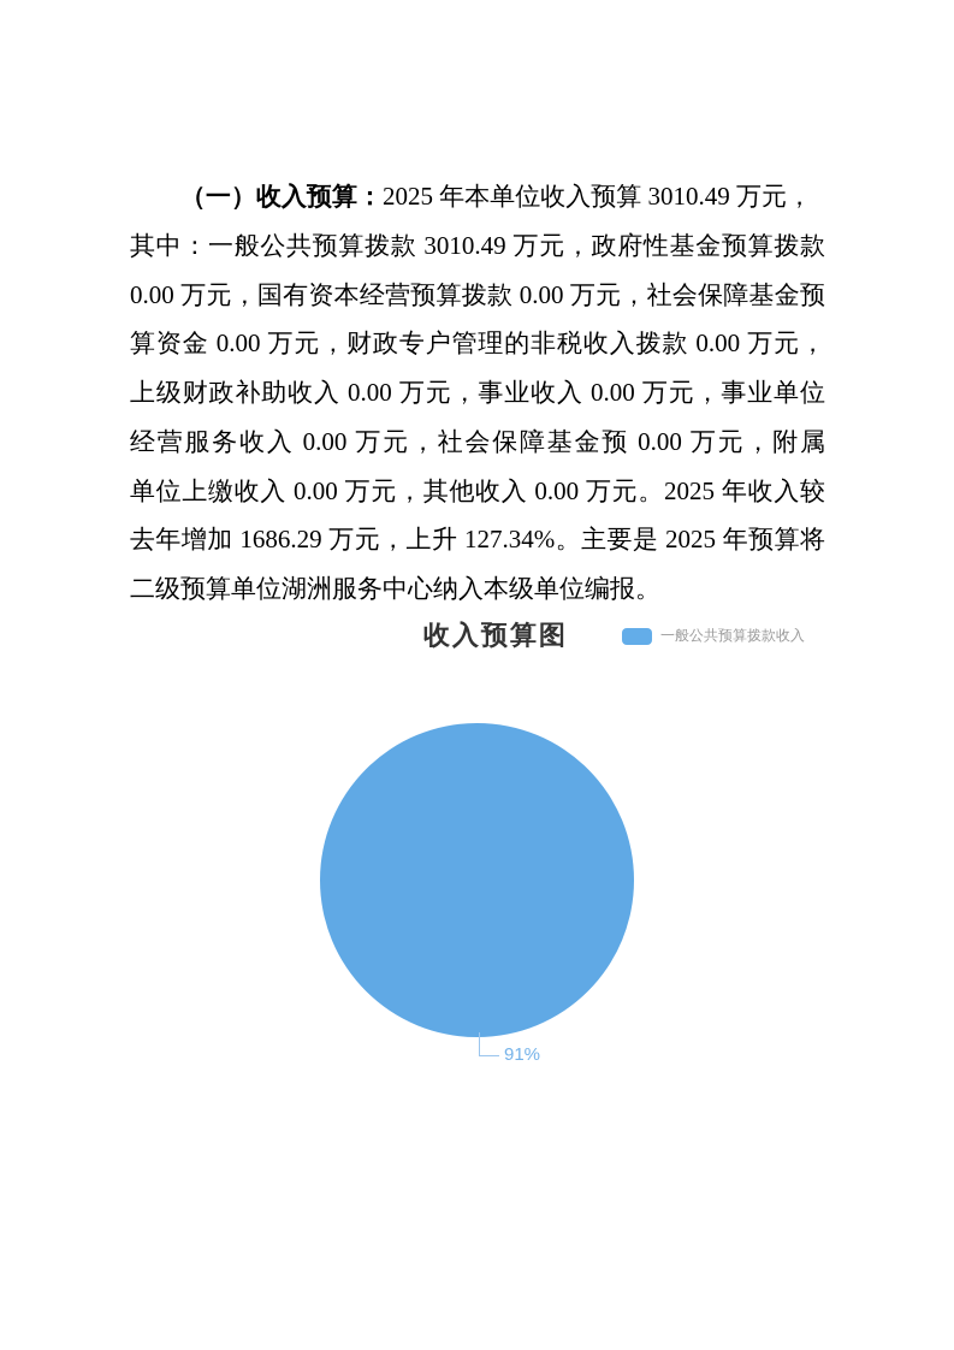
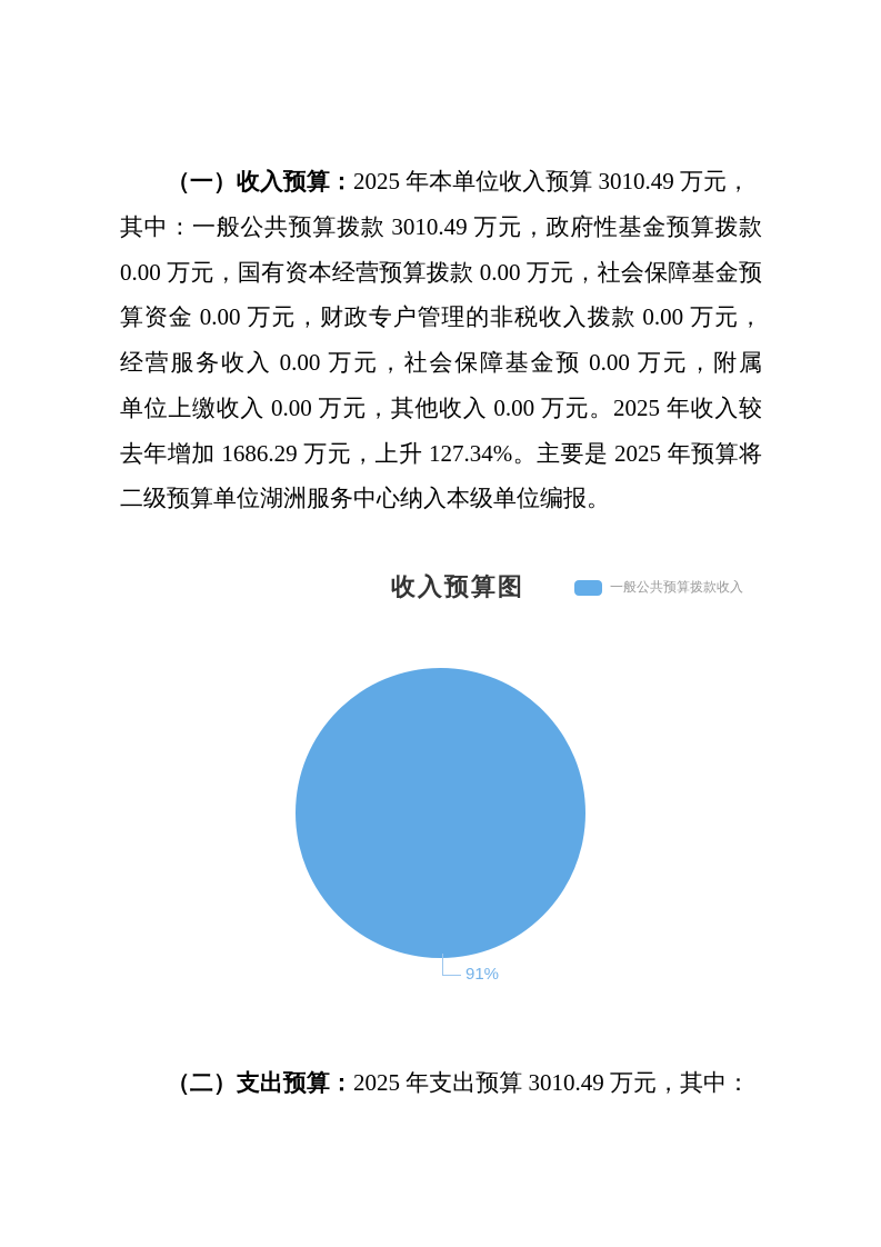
  （一）收入预算：2025 年本单位收入预算 3010.49 万元，
  其中：一般公共预算拨款 3010.49 万元，政府性基金预算拨款
  0.00 万元，国有资本经营预算拨款 0.00 万元，社会保障基金预
  算资金 0.00 万元，财政专户管理的非税收入拨款 0.00 万元，
- 上级财政补助收入 0.00 万元，事业收入 0.00 万元，事业单位
  经营服务收入 0.00 万元，社会保障基金预 0.00 万元，附属
  单位上缴收入 0.00 万元，其他收入 0.00 万元。2025 年收入较
  去年增加 1686.29 万元，上升 127.34%。主要是 2025 年预算将
  二级预算单位湖洲服务中心纳入本级单位编报。
  收入预算图
  一般公共预算拨款收入
  91%
+ （二）支出预算：2025 年支出预算 3010.49 万元，其中：
